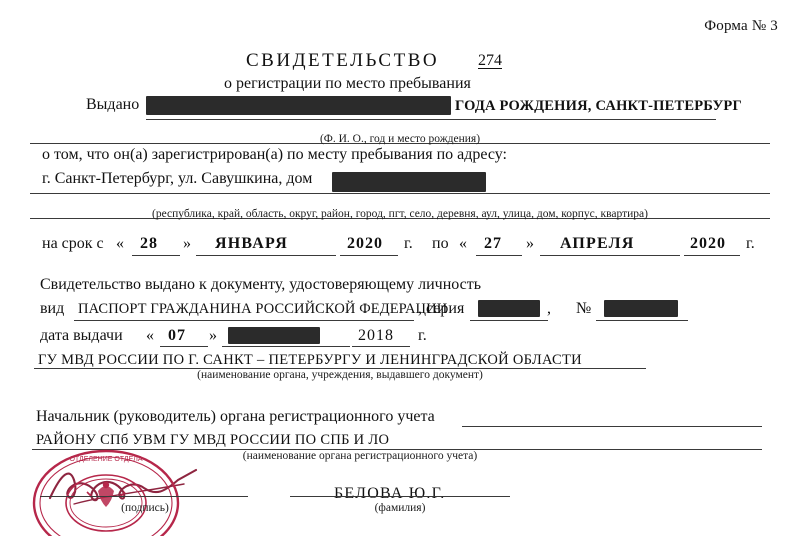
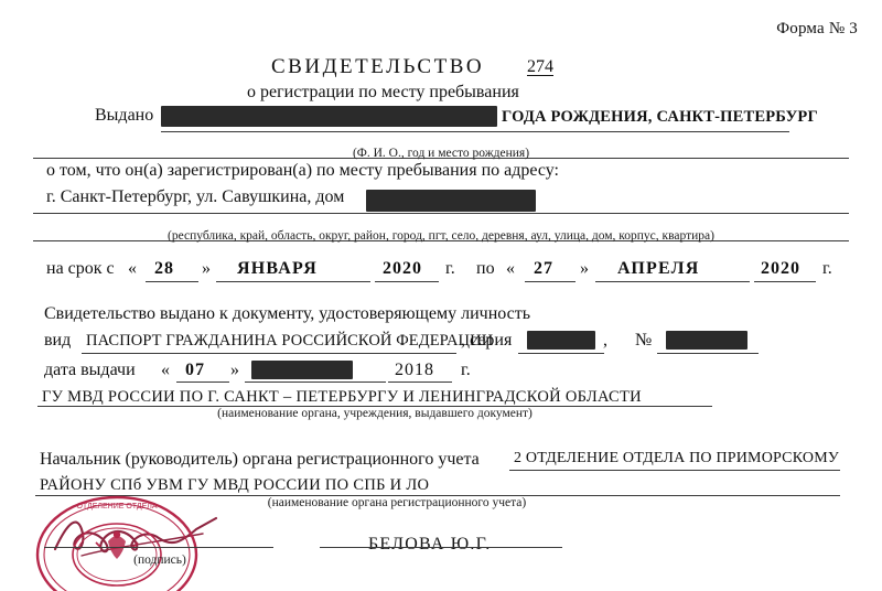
  Форма № 3
  СВИДЕТЕЛЬСТВО
  274
- о регистрации по место пребывания
+ о регистрации по месту пребывания
  Выдано
  ГОДА РОЖДЕНИЯ, САНКТ-ПЕТЕРБУРГ
  (Ф. И. О., год и место рождения)
  о том, что он(а) зарегистрирован(а) по месту пребывания по адресу:
  г. Санкт-Петербург, ул. Савушкина, дом
  (республика, край, область, округ, район, город, пгт, село, деревня, аул, улица, дом, корпус, квартира)
  на срок с
  «
  28
  »
  ЯНВАРЯ
  2020
  г.
  по
  «
  27
  »
  АПРЕЛЯ
  2020
  г.
  Свидетельство выдано к документу, удостоверяющему личность
  вид
  ПАСПОРТ ГРАЖДАНИНА РОССИЙСКОЙ ФЕДЕРАЦИИ
  , серия
  №
  ,
  дата выдачи
  «
  07
  »
  2018
  г.
  ГУ МВД РОССИИ ПО Г. САНКТ – ПЕТЕРБУРГУ И ЛЕНИНГРАДСКОЙ ОБЛАСТИ
  (наименование органа, учреждения, выдавшего документ)
  Начальник (руководитель) органа регистрационного учета
+ 2 ОТДЕЛЕНИЕ ОТДЕЛА ПО ПРИМОРСКОМУ
  РАЙОНУ СПб УВМ ГУ МВД РОССИИ ПО СПБ И ЛО
  (наименование органа регистрационного учета)
  (подпись)
  БЕЛОВА Ю.Г.
- (фамилия)
